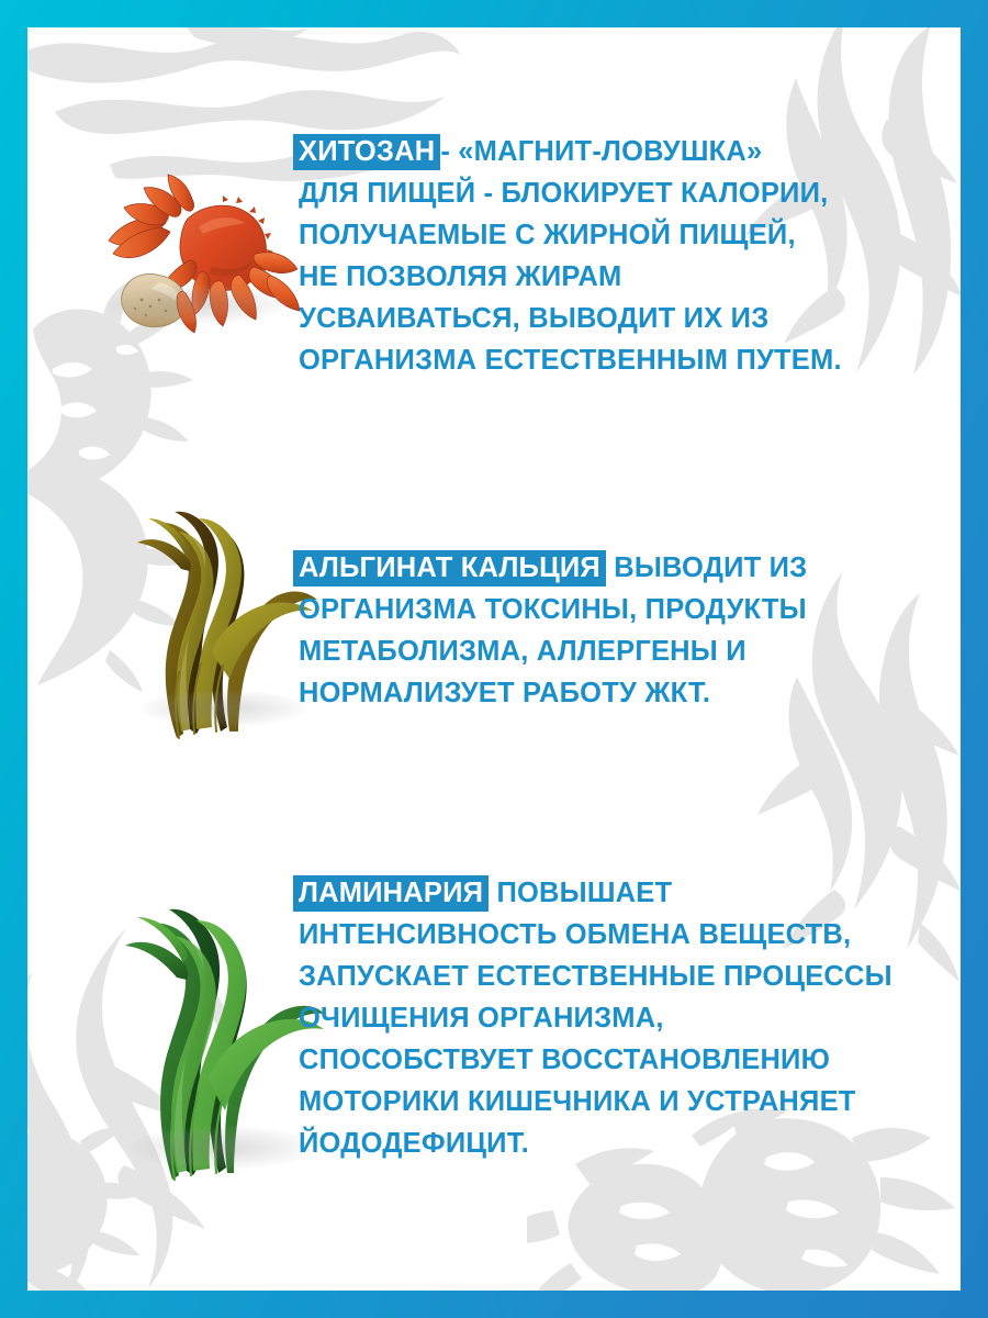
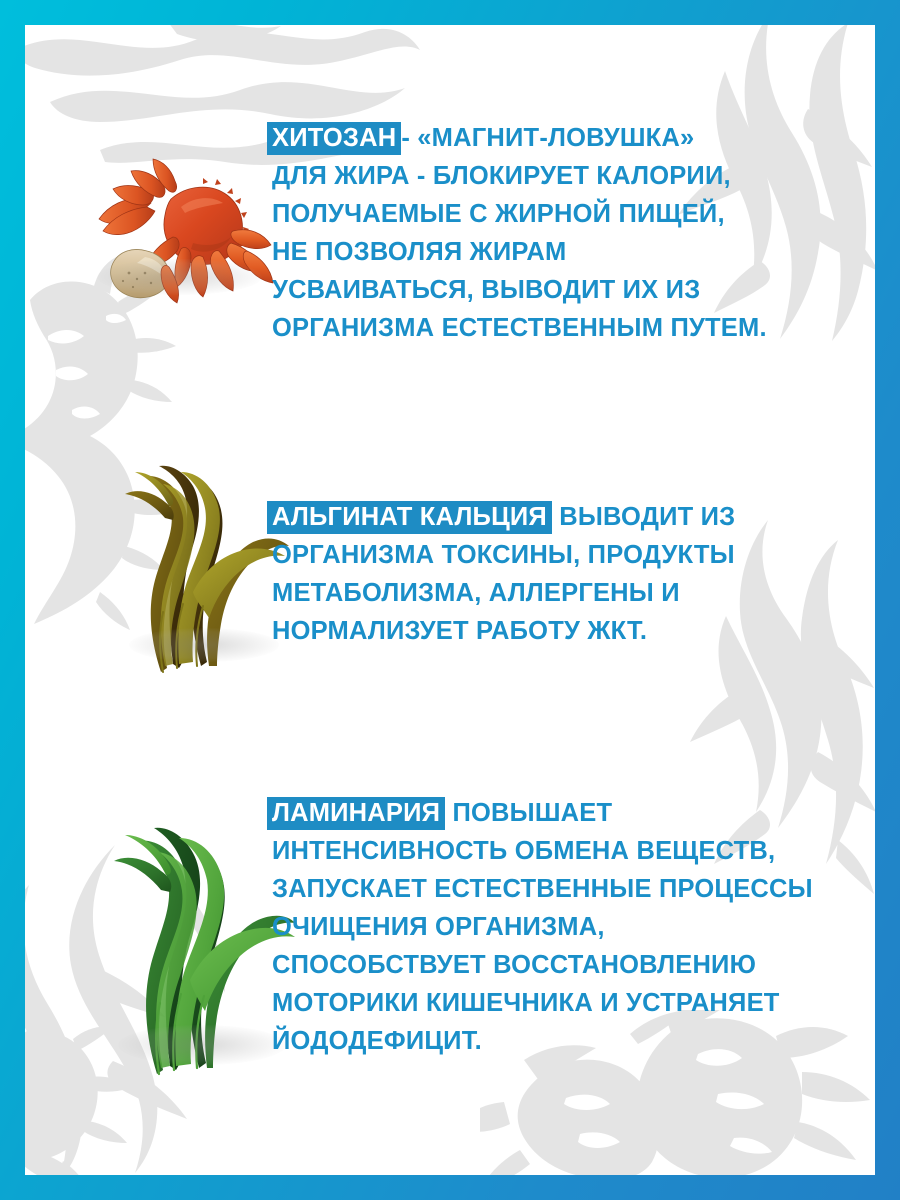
  ХИТОЗАН - «МАГНИТ-ЛОВУШКА»
- ДЛЯ ПИЩЕЙ - БЛОКИРУЕТ КАЛОРИИ,
+ ДЛЯ ЖИРА - БЛОКИРУЕТ КАЛОРИИ,
  ПОЛУЧАЕМЫЕ С ЖИРНОЙ ПИЩЕЙ,
  НЕ ПОЗВОЛЯЯ ЖИРАМ
  УСВАИВАТЬСЯ, ВЫВОДИТ ИХ ИЗ
  ОРГАНИЗМА ЕСТЕСТВЕННЫМ ПУТЕМ.
  АЛЬГИНАТ КАЛЬЦИЯ ВЫВОДИТ ИЗ
  ОРГАНИЗМА ТОКСИНЫ, ПРОДУКТЫ
  МЕТАБОЛИЗМА, АЛЛЕРГЕНЫ И
  НОРМАЛИЗУЕТ РАБОТУ ЖКТ.
  ЛАМИНАРИЯ ПОВЫШАЕТ
  ИНТЕНСИВНОСТЬ ОБМЕНА ВЕЩЕСТВ,
  ЗАПУСКАЕТ ЕСТЕСТВЕННЫЕ ПРОЦЕССЫ
  ОЧИЩЕНИЯ ОРГАНИЗМА,
  СПОСОБСТВУЕТ ВОССТАНОВЛЕНИЮ
  МОТОРИКИ КИШЕЧНИКА И УСТРАНЯЕТ
  ЙОДОДЕФИЦИТ.
